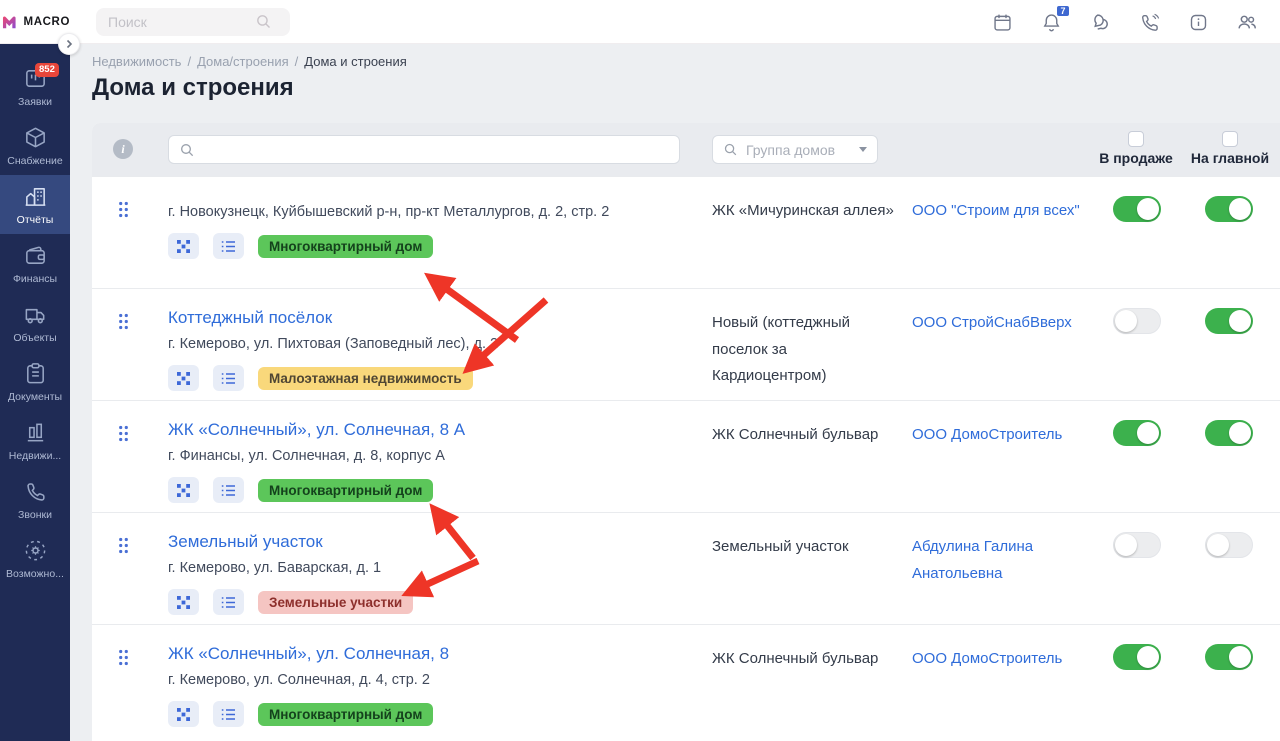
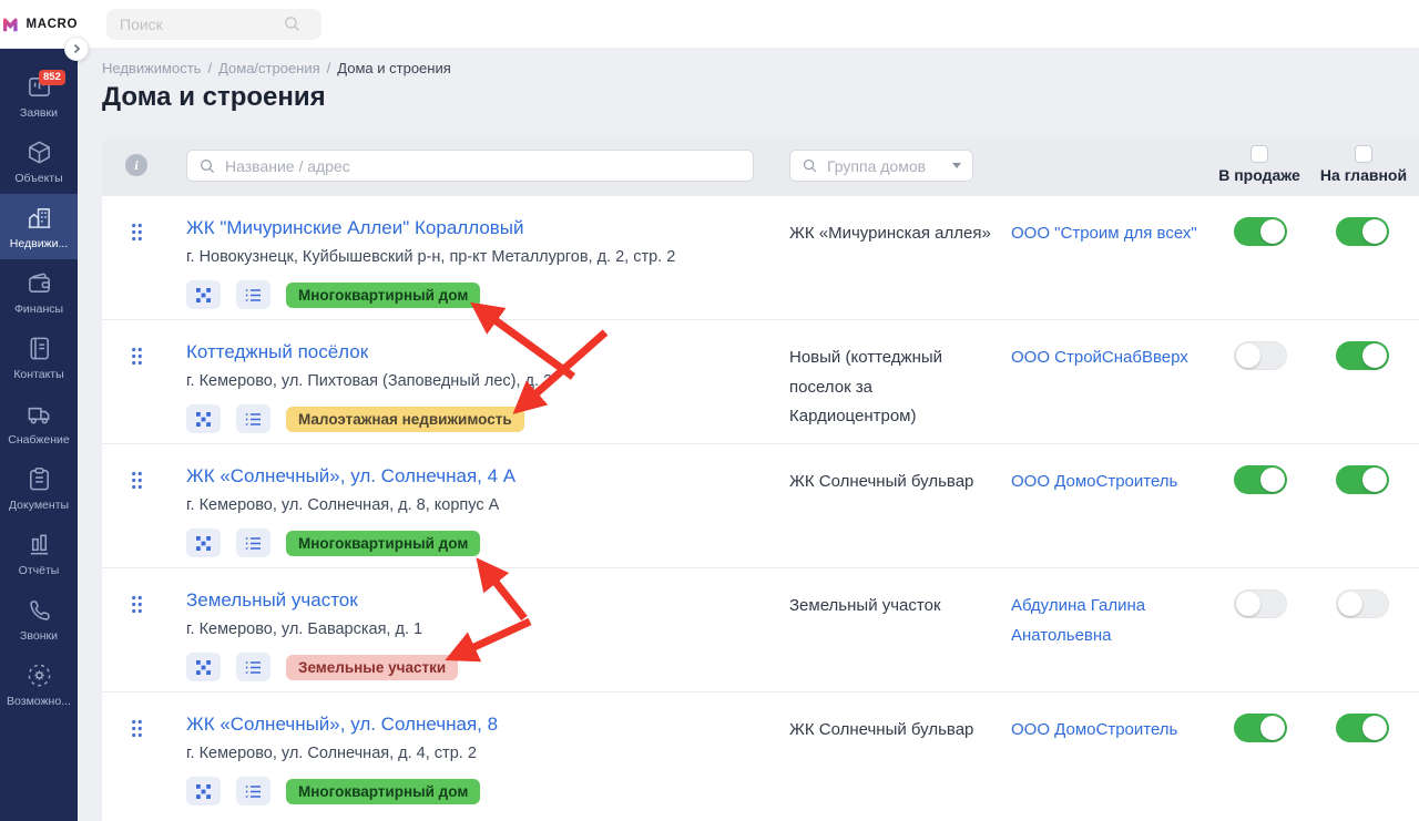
  MACRO
  Поиск
- 7
  852
  Заявки
- Снабжение
+ Объекты
- Отчёты
+ Недвижи...
  Финансы
+ Контакты
- Объекты
+ Снабжение
  Документы
- Недвижи...
+ Отчёты
  Звонки
  Возможно...
  Недвижимость / Дома/строения / Дома и строения
  Дома и строения
  i
+ Название / адрес
  Группа домов
  В продаже
  На главной
+ ЖК "Мичуринские Аллеи" Коралловый
  г. Новокузнецк, Куйбышевский р-н, пр-кт Металлургов, д. 2, стр. 2
  Многоквартирный дом
  ЖК «Мичуринская аллея»
  ООО "Строим для всех"
  Коттеджный посёлок
  г. Кемерово, ул. Пихтовая (Заповедный лес), д.
  Малоэтажная недвижимость
  Новый (коттеджный поселок за Кардиоцентром)
  ООО СтройСнабВверх
- ЖК «Солнечный», ул. Солнечная, 8 А
+ ЖК «Солнечный», ул. Солнечная, 4 А
- г. Финансы, ул. Солнечная, д. 8, корпус А
+ г. Кемерово, ул. Солнечная, д. 8, корпус А
  Многоквартирный дом
  ЖК Солнечный бульвар
  ООО ДомоСтроитель
  Земельный участок
  г. Кемерово, ул. Баварская, д. 1
  Земельные участки
  Земельный участок
  Абдулина Галина Анатольевна
  ЖК «Солнечный», ул. Солнечная, 8
  г. Кемерово, ул. Солнечная, д. 4, стр. 2
  Многоквартирный дом
  ЖК Солнечный бульвар
  ООО ДомоСтроитель
